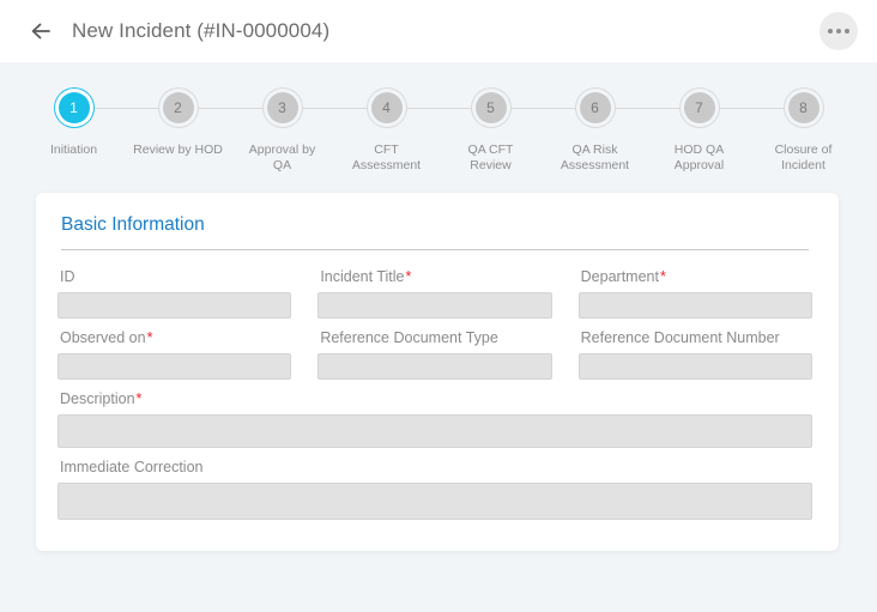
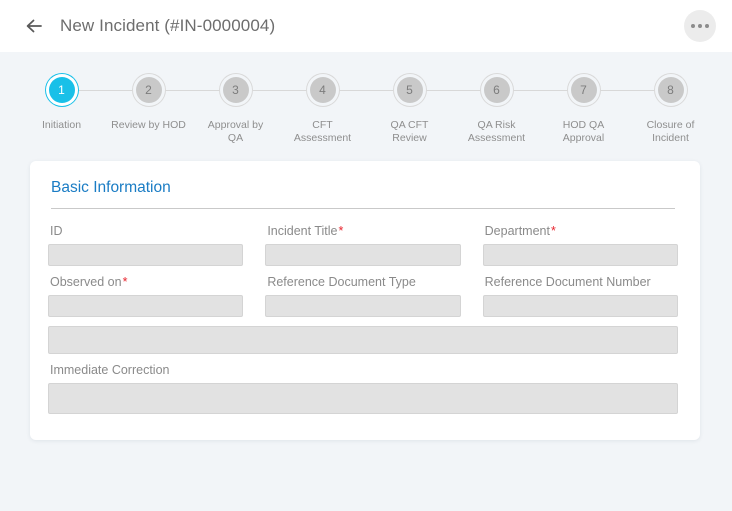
  New Incident (#IN-0000004)
  1
  Initiation
  2
  Review by HOD
  3
  Approval by
  QA
  4
  CFT
  Assessment
  5
  QA CFT
  Review
  6
  QA Risk
  Assessment
  7
  HOD QA
  Approval
  8
  Closure of
  Incident
  Basic Information
  ID
  Incident Title*
  Department*
  Observed on*
  Reference Document Type
  Reference Document Number
- Description*
  Immediate Correction
